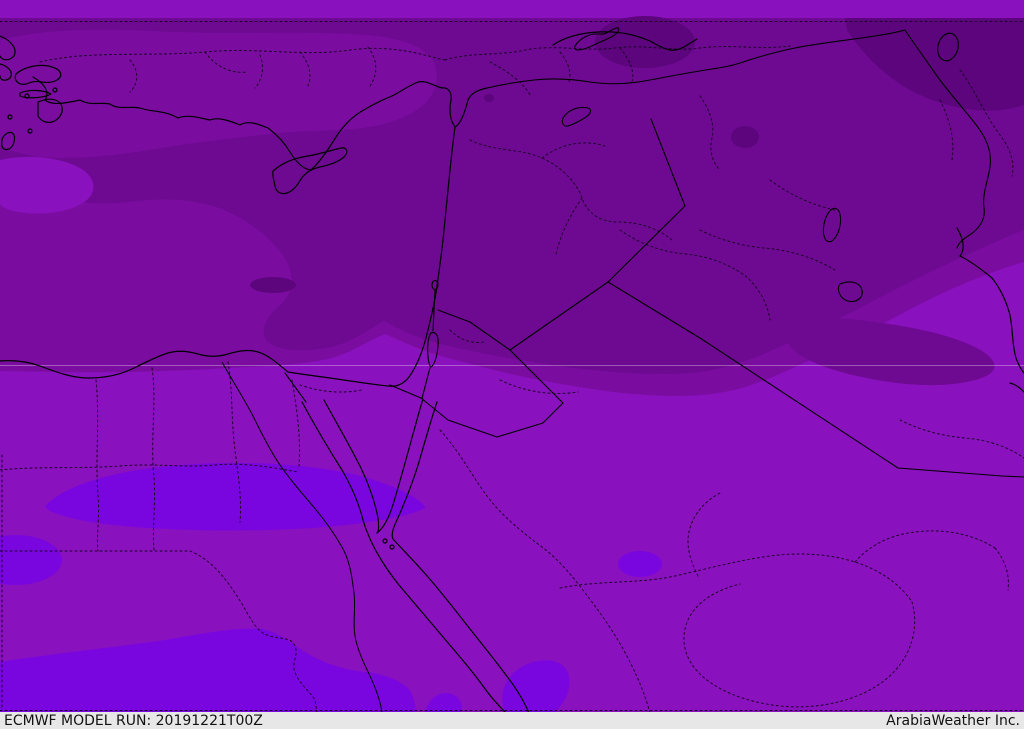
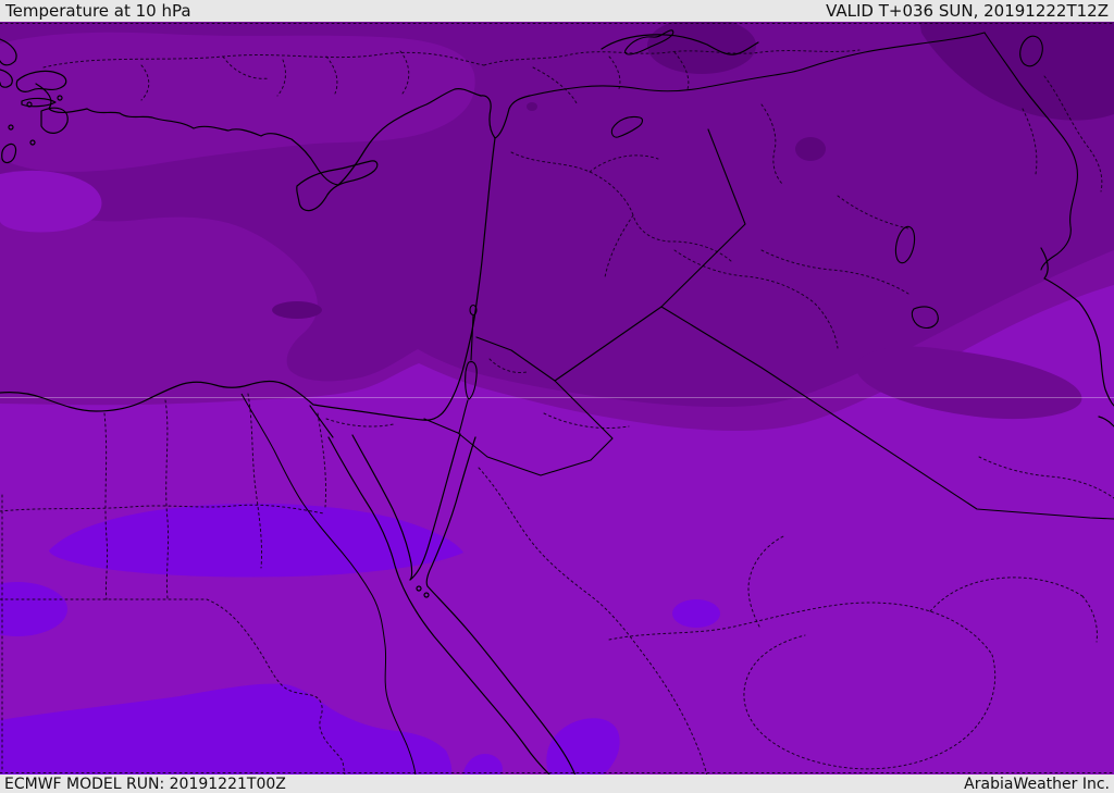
+ Temperature at 10 hPa
+ VALID T+036 SUN, 20191222T12Z
  ECMWF MODEL RUN: 20191221T00Z
  ArabiaWeather Inc.
